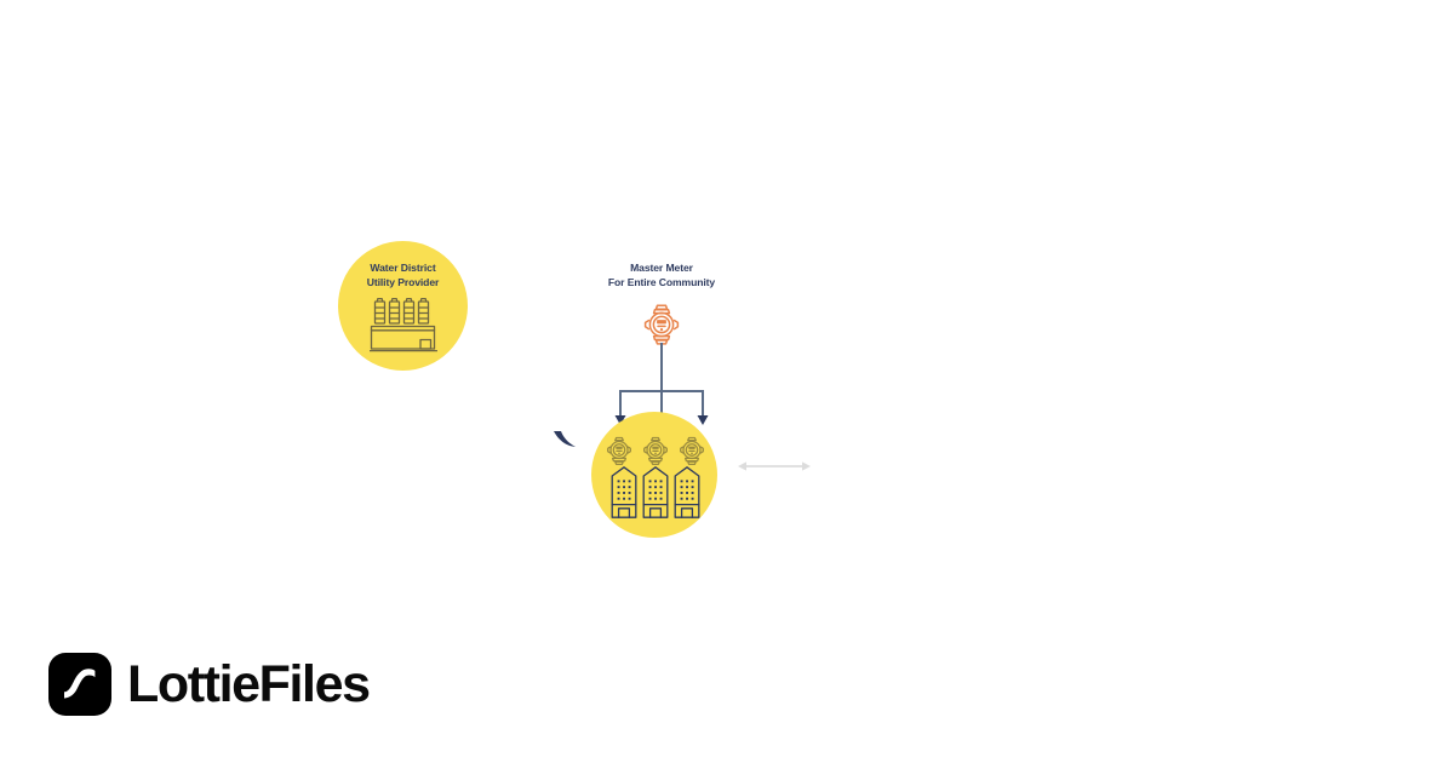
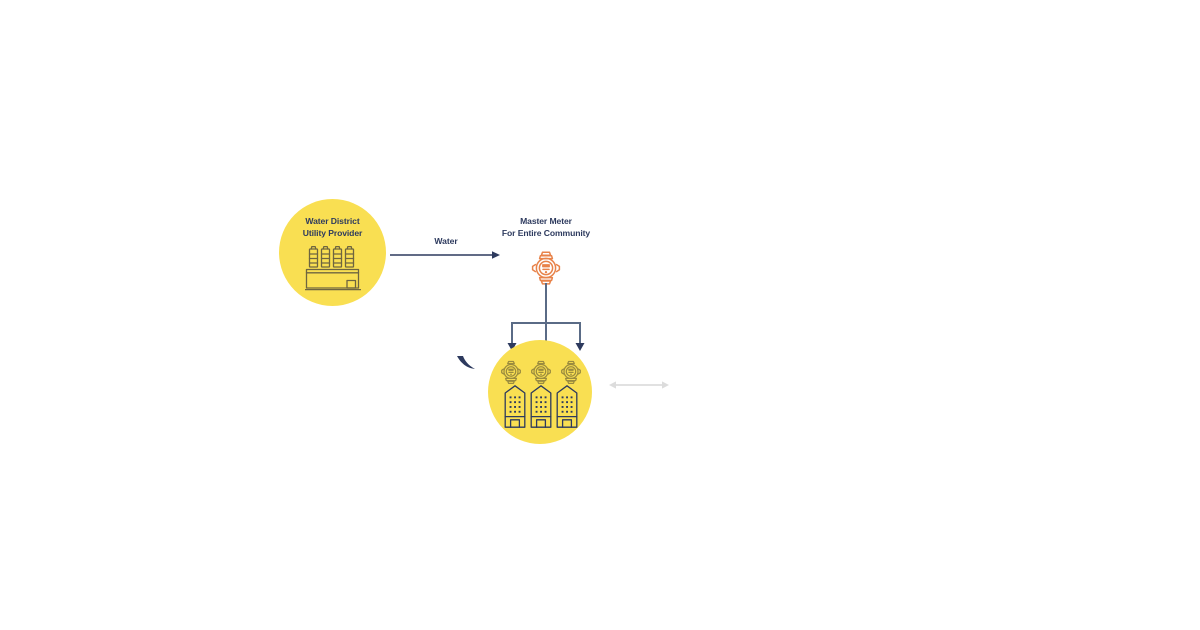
  Water District
  Utility Provider
+ Water
  Master Meter
  For Entire Community
- LottieFiles
